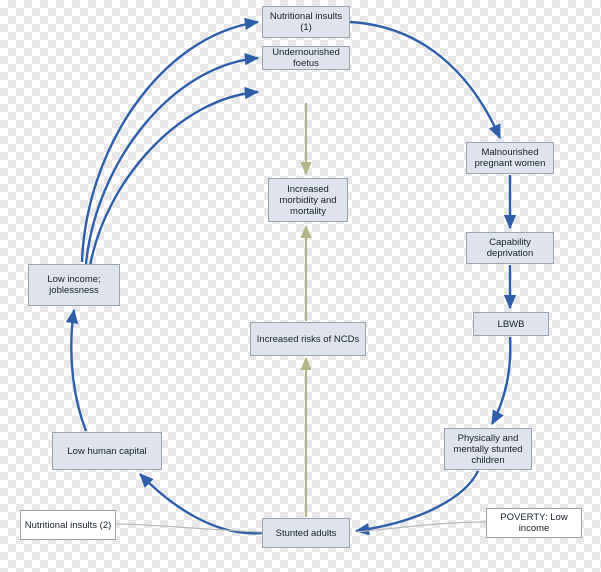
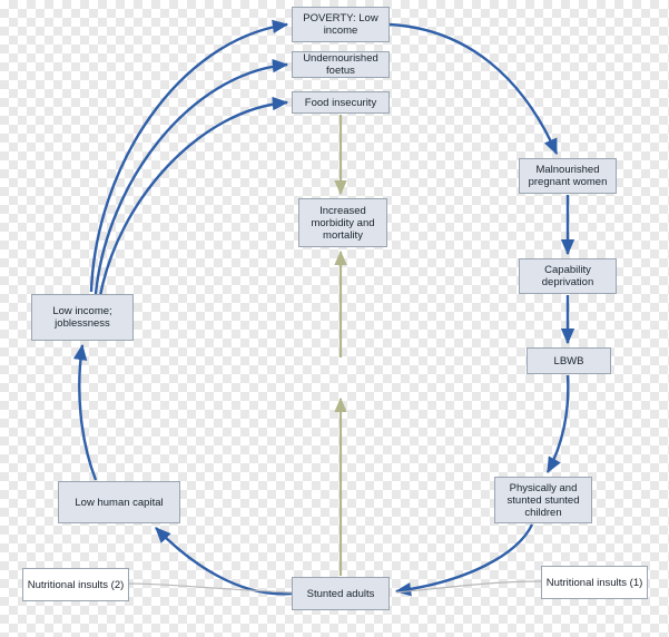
- Nutritional insults (1)
+ POVERTY: Low income
  Undernourished foetus
+ Food insecurity
  Malnourished pregnant women
  Capability deprivation
  LBWB
- Physically and mentally stunted children
+ Physically and stunted stunted children
  Increased morbidity and mortality
- Increased risks of NCDs
  Stunted adults
  Low human capital
  Low income; joblessness
  Nutritional insults (2)
- POVERTY: Low income
+ Nutritional insults (1)
